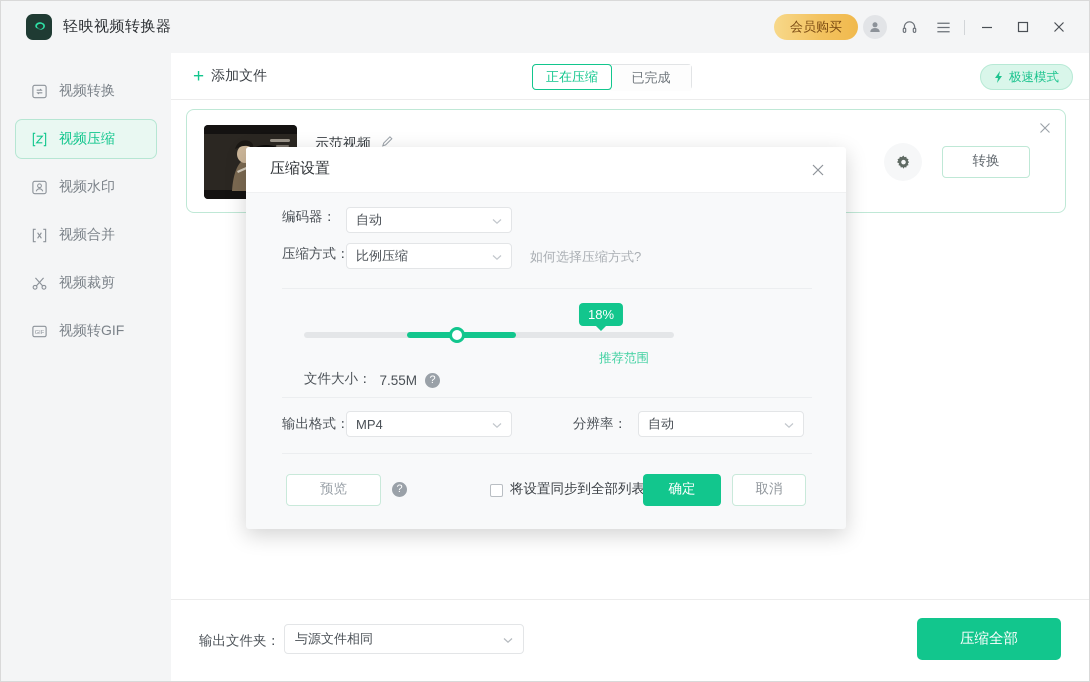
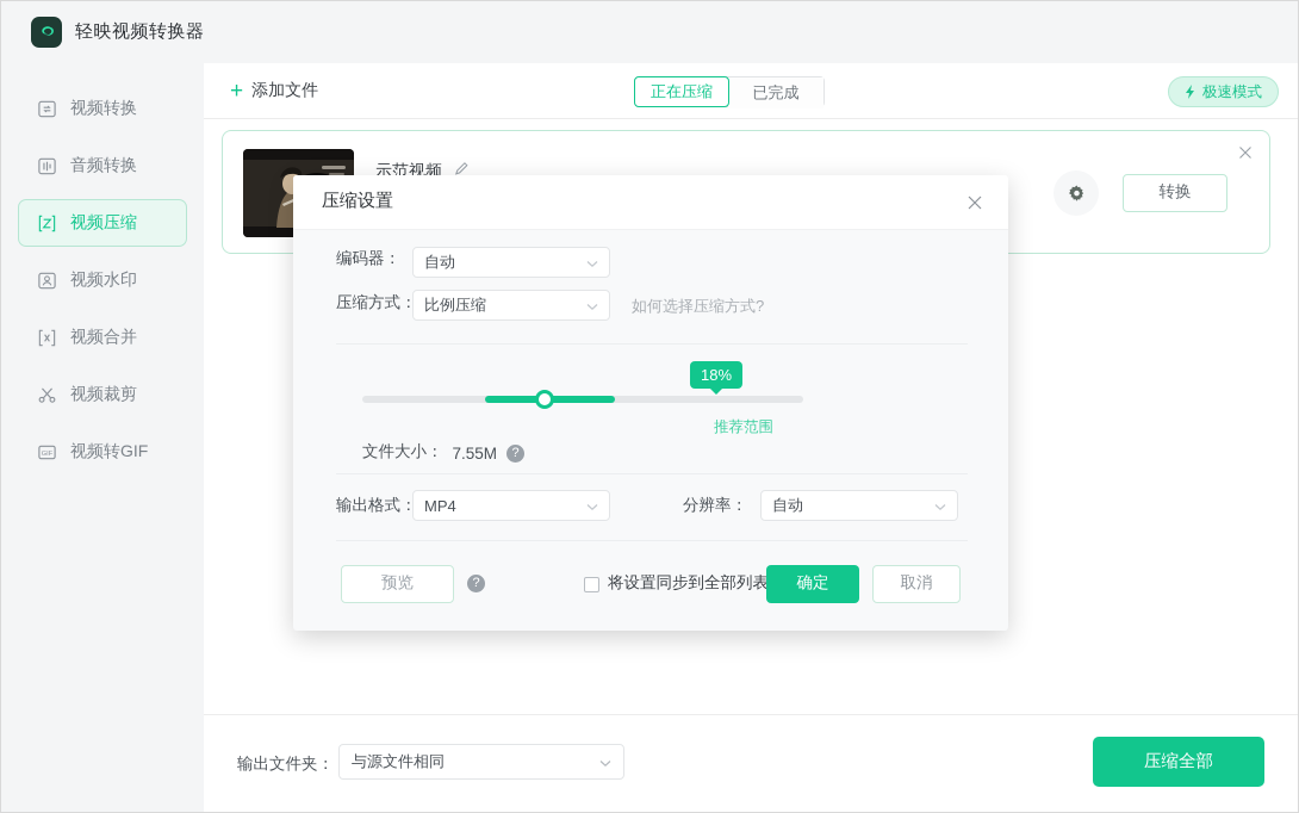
  轻映视频转换器
- 会员购买
  视频转换
+ 音频转换
  视频压缩
  视频水印
  视频合并
  视频裁剪
  视频转GIF
  +
  添加文件
  正在压缩
  已完成
  极速模式
  示范视频
  转换
  输出文件夹：
  与源文件相同
  压缩全部
  压缩设置
  编码器：
  自动
  压缩方式：
  比例压缩
  如何选择压缩方式?
  18%
  推荐范围
  文件大小：
  7.55M
  ?
  输出格式：
  MP4
  分辨率：
  自动
  预览
  ?
  将设置同步到全部列表
  确定
  取消
